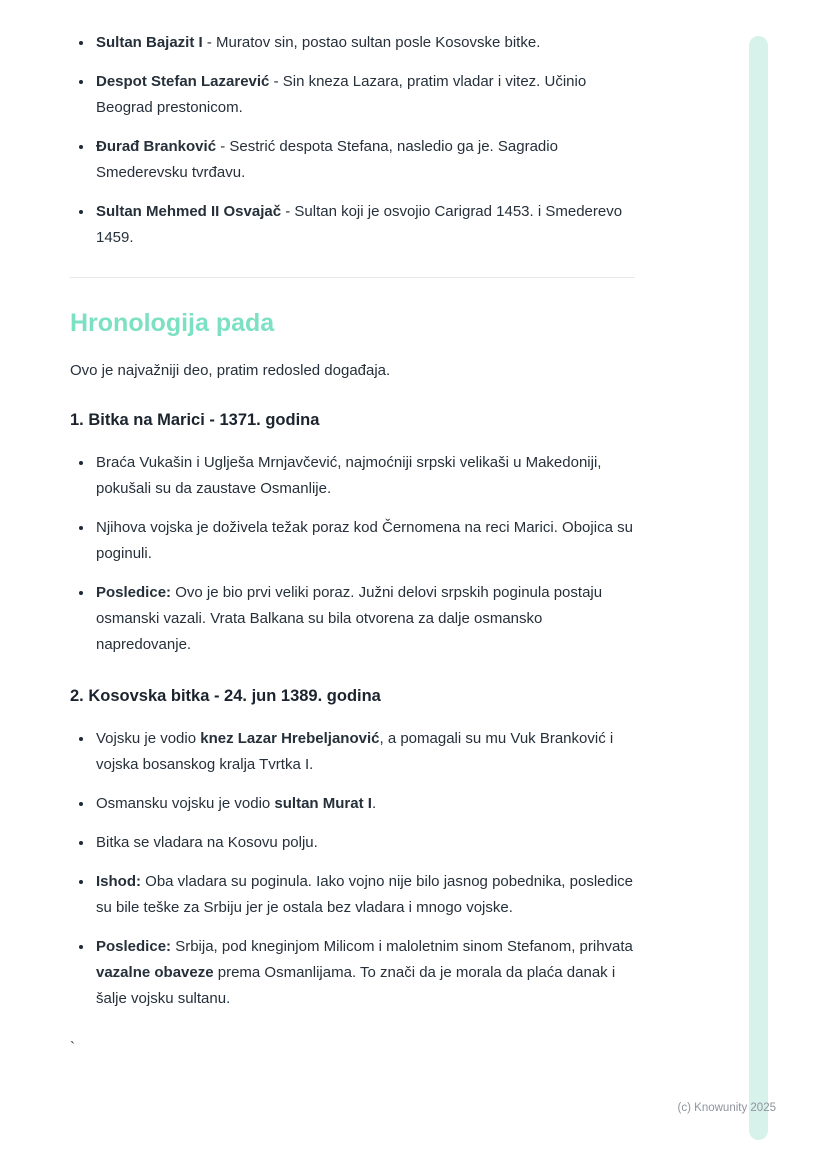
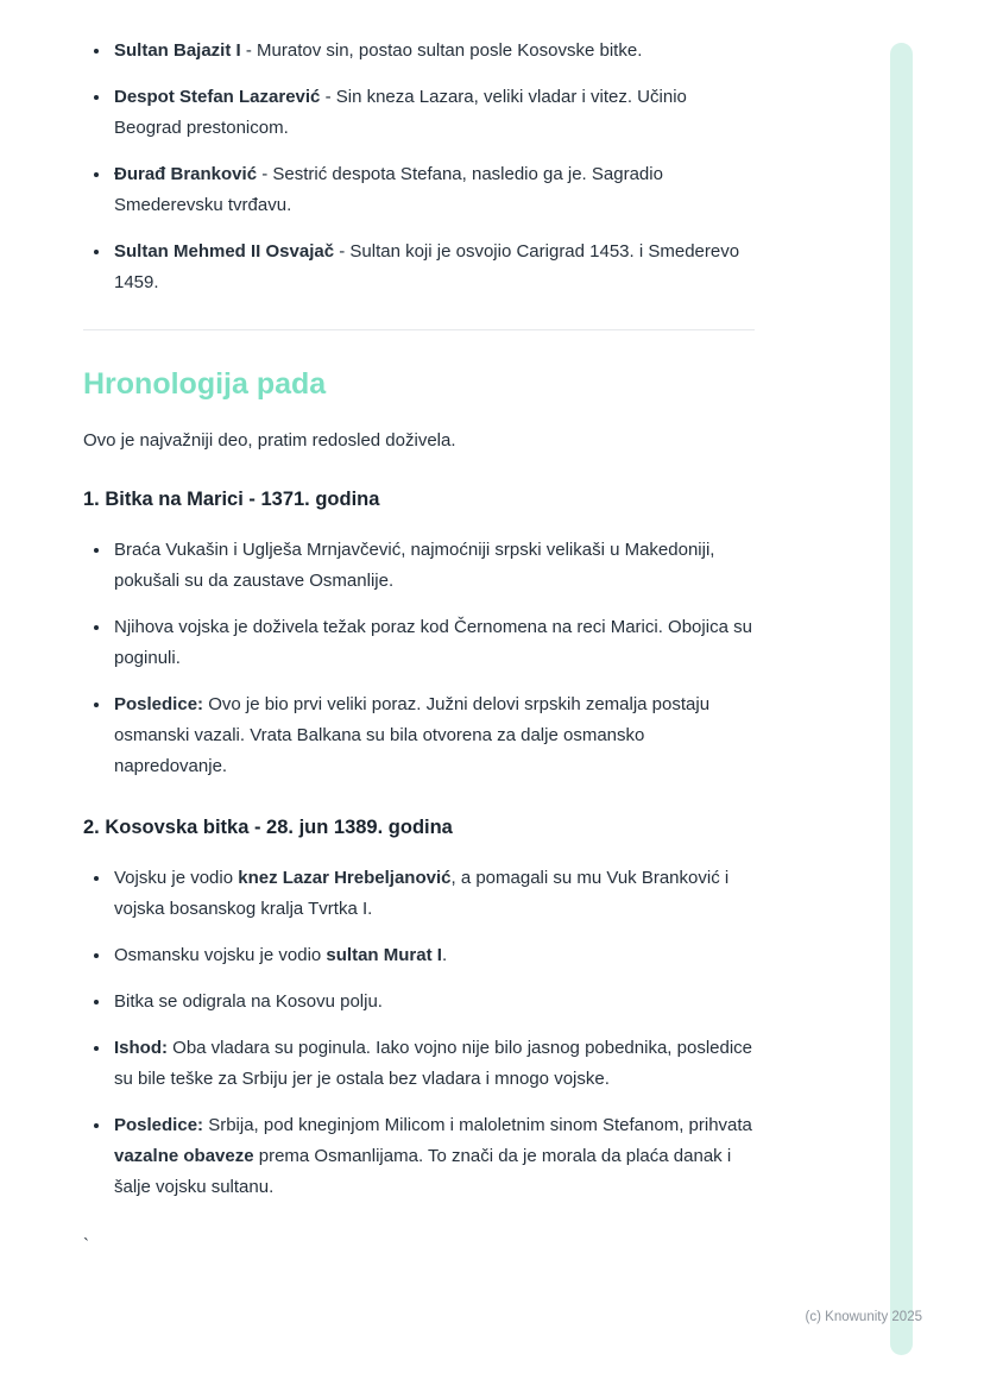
  Sultan Bajazit I - Muratov sin, postao sultan posle Kosovske bitke.
- Despot Stefan Lazarević - Sin kneza Lazara, pratim vladar i vitez. Učinio Beograd prestonicom.
+ Despot Stefan Lazarević - Sin kneza Lazara, veliki vladar i vitez. Učinio Beograd prestonicom.
  Đurađ Branković - Sestrić despota Stefana, nasledio ga je. Sagradio Smederevsku tvrđavu.
  Sultan Mehmed II Osvajač - Sultan koji je osvojio Carigrad 1453. i Smederevo 1459.
  Hronologija pada
- Ovo je najvažniji deo, pratim redosled događaja.
+ Ovo je najvažniji deo, pratim redosled doživela.
  1. Bitka na Marici - 1371. godina
  Braća Vukašin i Uglješa Mrnjavčević, najmoćniji srpski velikaši u Makedoniji, pokušali su da zaustave Osmanlije.
  Njihova vojska je doživela težak poraz kod Černomena na reci Marici. Obojica su poginuli.
- Posledice: Ovo je bio prvi veliki poraz. Južni delovi srpskih poginula postaju osmanski vazali. Vrata Balkana su bila otvorena za dalje osmansko napredovanje.
+ Posledice: Ovo je bio prvi veliki poraz. Južni delovi srpskih zemalja postaju osmanski vazali. Vrata Balkana su bila otvorena za dalje osmansko napredovanje.
- 2. Kosovska bitka - 24. jun 1389. godina
+ 2. Kosovska bitka - 28. jun 1389. godina
  Vojsku je vodio knez Lazar Hrebeljanović, a pomagali su mu Vuk Branković i vojska bosanskog kralja Tvrtka I.
  Osmansku vojsku je vodio sultan Murat I.
- Bitka se vladara na Kosovu polju.
+ Bitka se odigrala na Kosovu polju.
  Ishod: Oba vladara su poginula. Iako vojno nije bilo jasnog pobednika, posledice su bile teške za Srbiju jer je ostala bez vladara i mnogo vojske.
  Posledice: Srbija, pod kneginjom Milicom i maloletnim sinom Stefanom, prihvata vazalne obaveze prema Osmanlijama. To znači da je morala da plaća danak i šalje vojsku sultanu.
  `
  (c) Knowunity 2025
